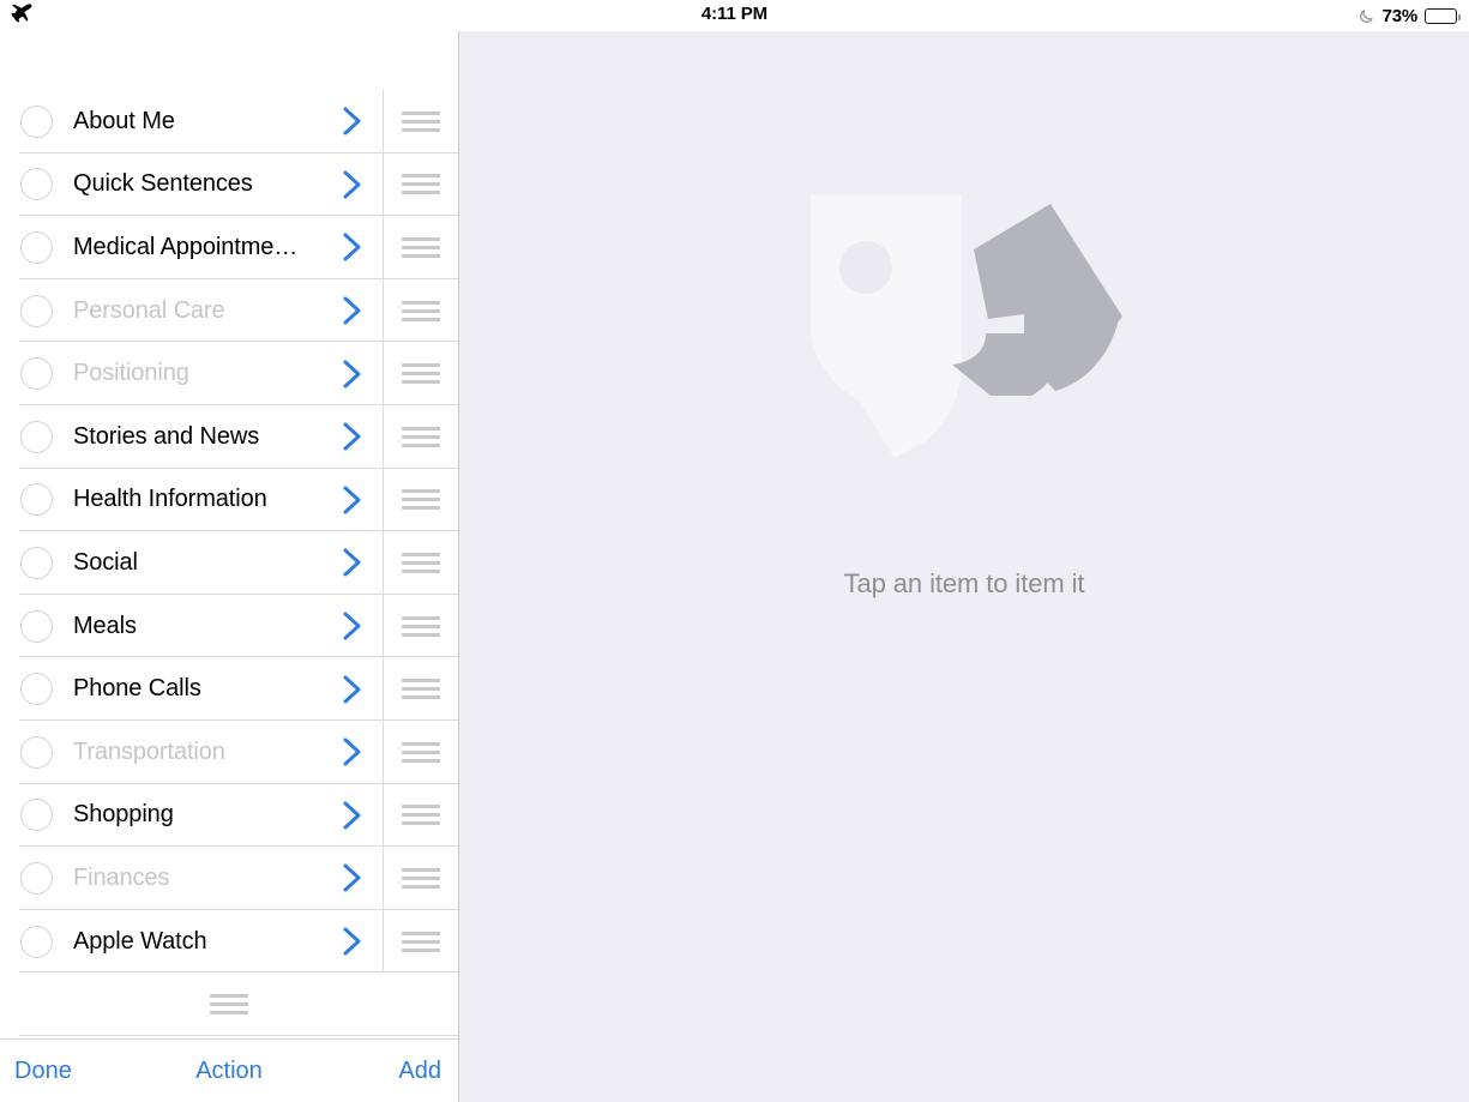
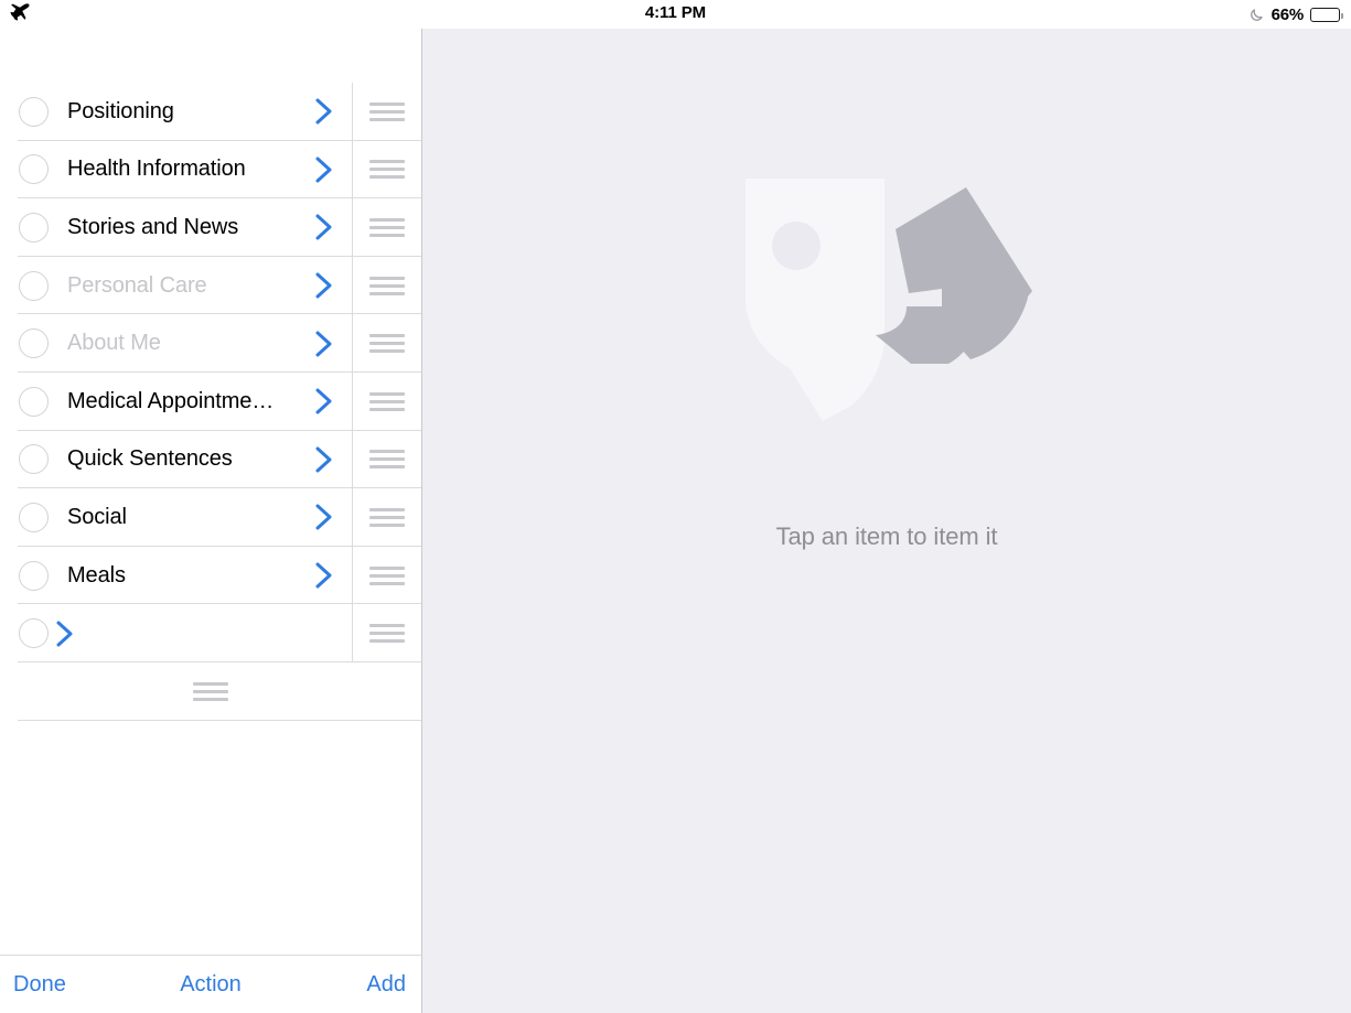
  4:11 PM
- 73%
+ 66%
- About Me
+ Positioning
- Quick Sentences
+ Health Information
- Medical Appointme…
+ Stories and News
  Personal Care
- Positioning
+ About Me
- Stories and News
+ Medical Appointme…
- Health Information
+ Quick Sentences
  Social
  Meals
- Phone Calls
- Transportation
- Shopping
- Finances
- Apple Watch
  Done
  Action
  Add
  Tap an item to item it
